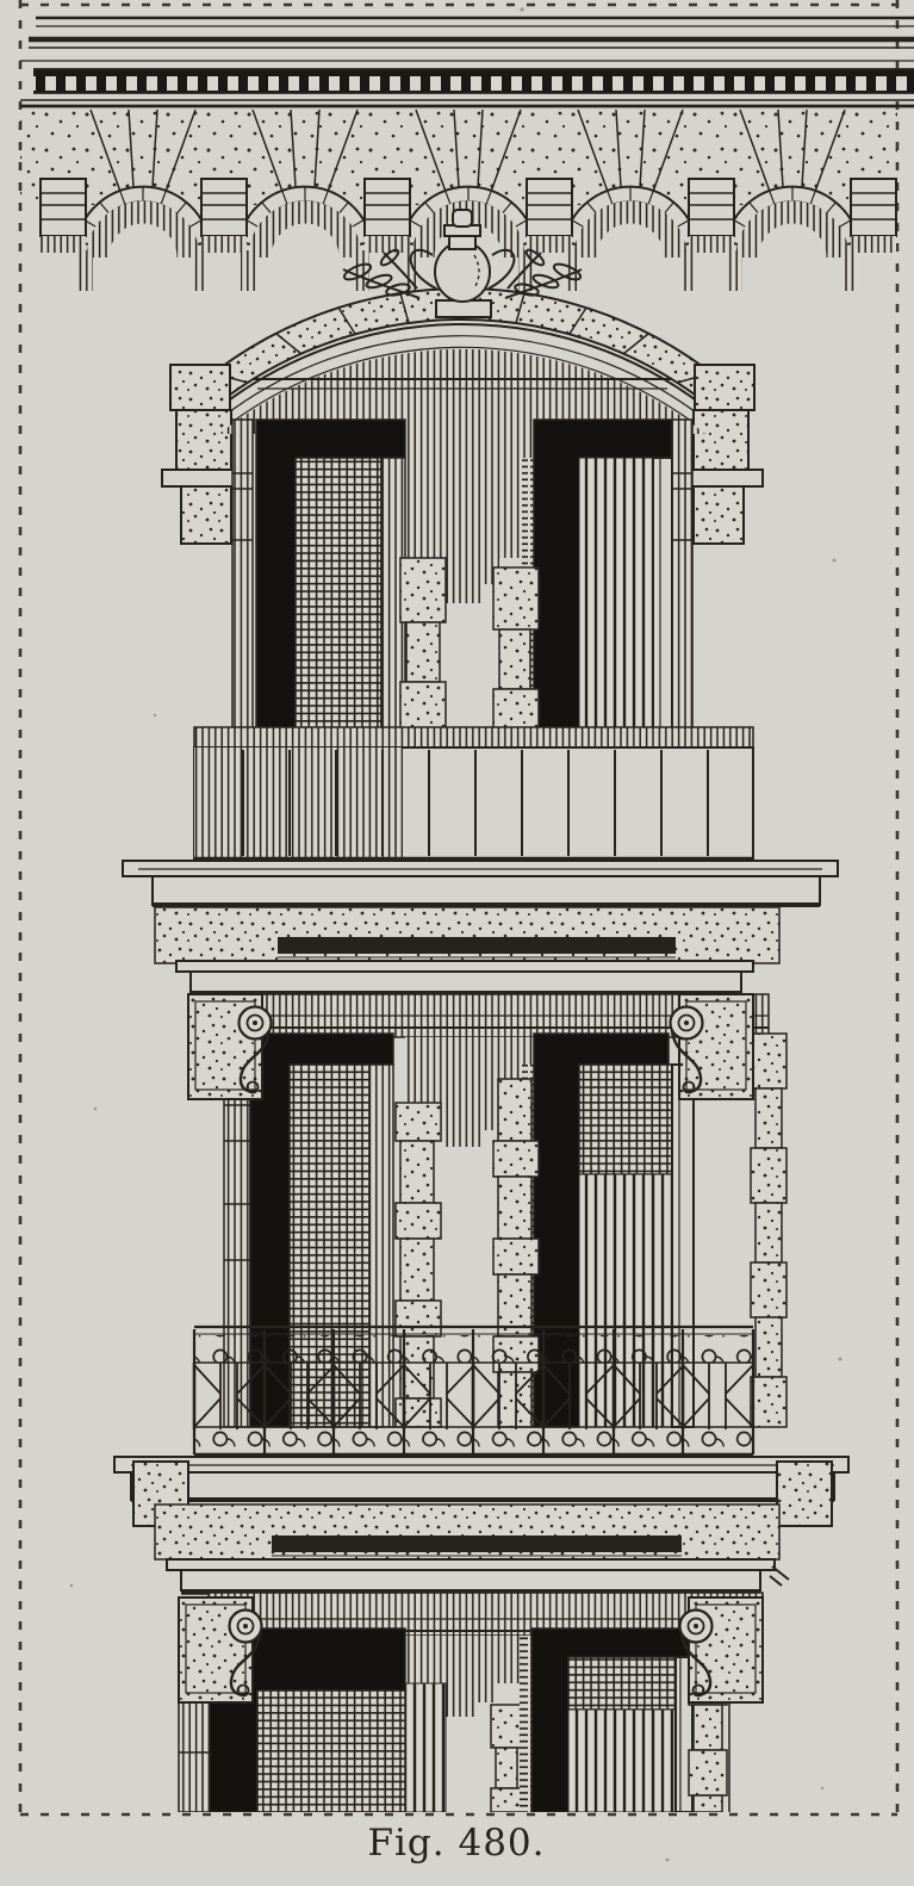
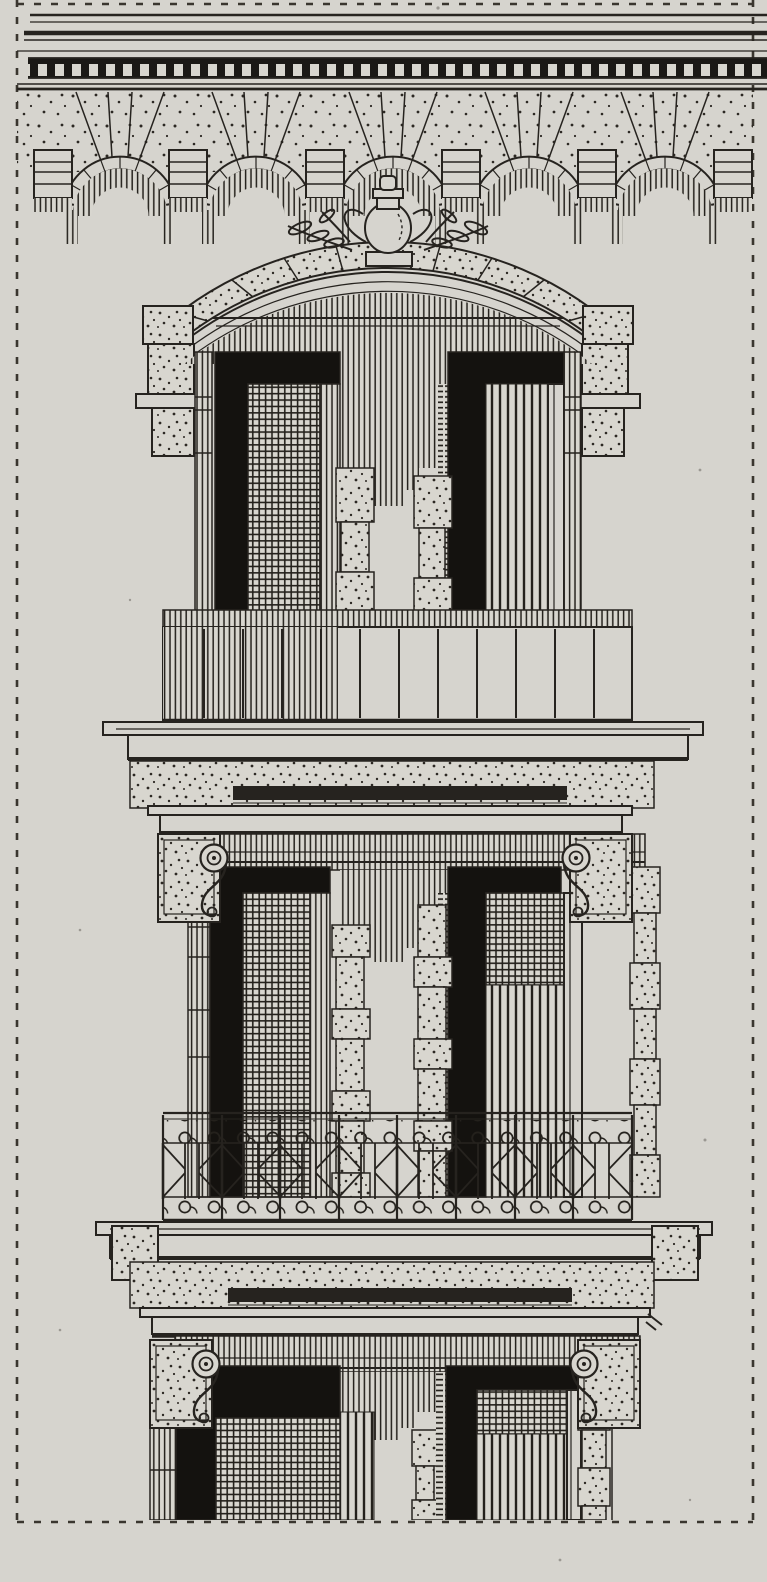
- Fig. 480.
